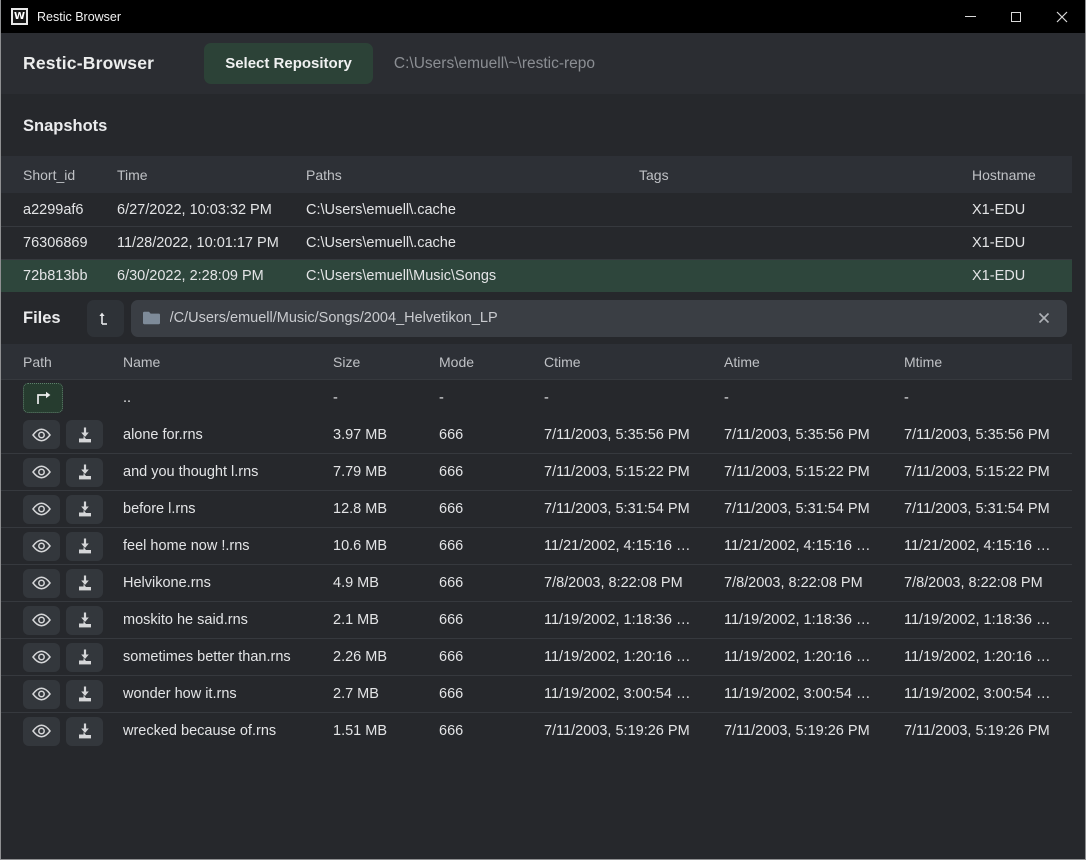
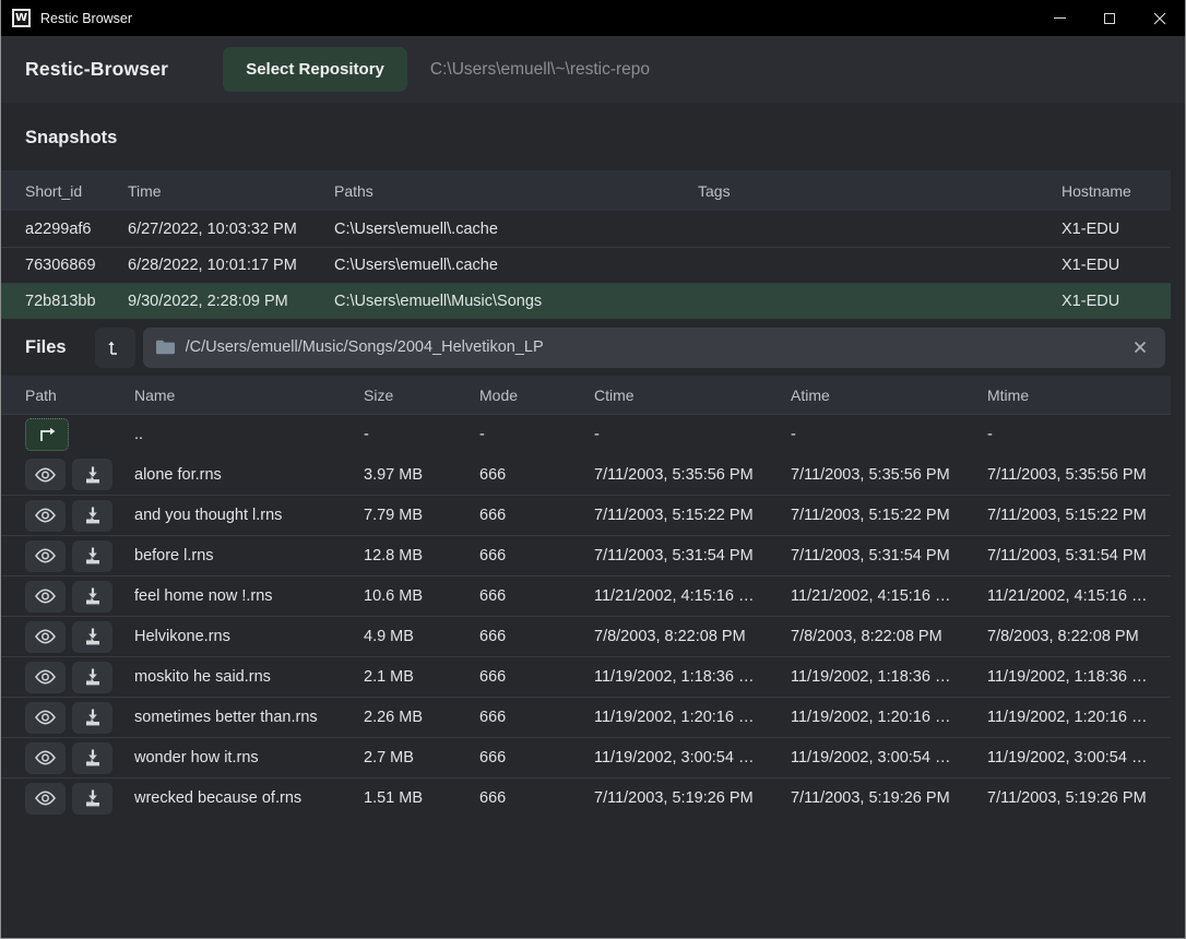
  W
  Restic Browser
  Restic-Browser
  Select Repository
  C:\Users\emuell\~\restic-repo
  Snapshots
  Short_id
  Time
  Paths
  Tags
  Hostname
  a2299af6
  6/27/2022, 10:03:32 PM
  C:\Users\emuell\.cache
  X1-EDU
  76306869
- 11/28/2022, 10:01:17 PM
+ 6/28/2022, 10:01:17 PM
  C:\Users\emuell\.cache
  X1-EDU
  72b813bb
- 6/30/2022, 2:28:09 PM
+ 9/30/2022, 2:28:09 PM
  C:\Users\emuell\Music\Songs
  X1-EDU
  Files
  /C/Users/emuell/Music/Songs/2004_Helvetikon_LP
  Path
  Name
  Size
  Mode
  Ctime
  Atime
  Mtime
  ..
  -
  -
  -
  -
  -
  alone for.rns
  3.97 MB
  666
  7/11/2003, 5:35:56 PM
  7/11/2003, 5:35:56 PM
  7/11/2003, 5:35:56 PM
  and you thought l.rns
  7.79 MB
  666
  7/11/2003, 5:15:22 PM
  7/11/2003, 5:15:22 PM
  7/11/2003, 5:15:22 PM
  before l.rns
  12.8 MB
  666
  7/11/2003, 5:31:54 PM
  7/11/2003, 5:31:54 PM
  7/11/2003, 5:31:54 PM
  feel home now !.rns
  10.6 MB
  666
  11/21/2002, 4:15:16 …
  11/21/2002, 4:15:16 …
  11/21/2002, 4:15:16 …
  Helvikone.rns
  4.9 MB
  666
  7/8/2003, 8:22:08 PM
  7/8/2003, 8:22:08 PM
  7/8/2003, 8:22:08 PM
  moskito he said.rns
  2.1 MB
  666
  11/19/2002, 1:18:36 …
  11/19/2002, 1:18:36 …
  11/19/2002, 1:18:36 …
  sometimes better than.rns
  2.26 MB
  666
  11/19/2002, 1:20:16 …
  11/19/2002, 1:20:16 …
  11/19/2002, 1:20:16 …
  wonder how it.rns
  2.7 MB
  666
  11/19/2002, 3:00:54 …
  11/19/2002, 3:00:54 …
  11/19/2002, 3:00:54 …
  wrecked because of.rns
  1.51 MB
  666
  7/11/2003, 5:19:26 PM
  7/11/2003, 5:19:26 PM
  7/11/2003, 5:19:26 PM
